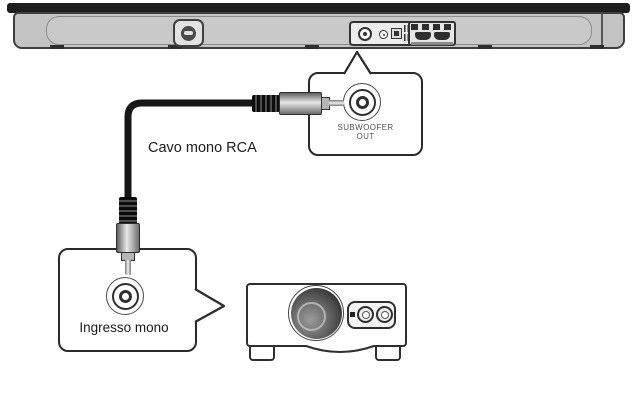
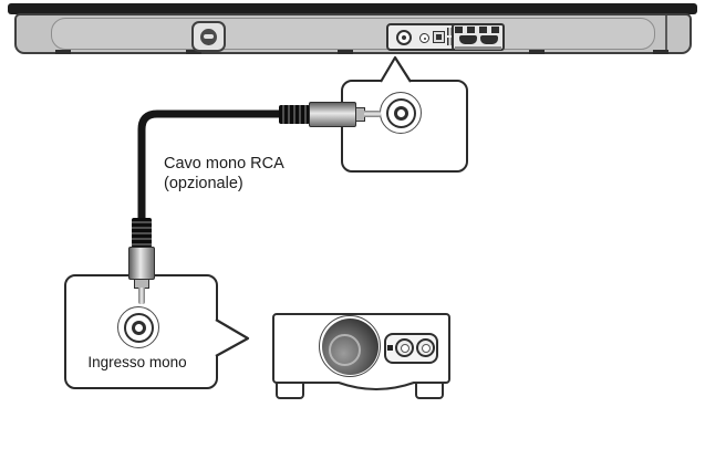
- SUBWOOFER
- OUT
  Ingresso mono
  Cavo mono RCA
+ (opzionale)
